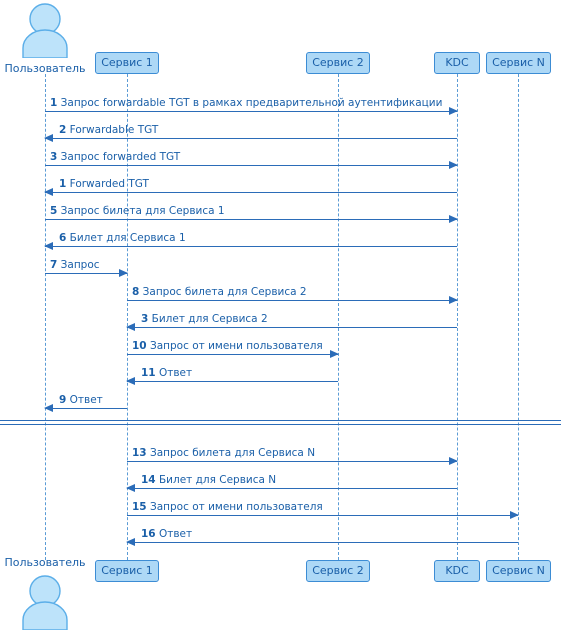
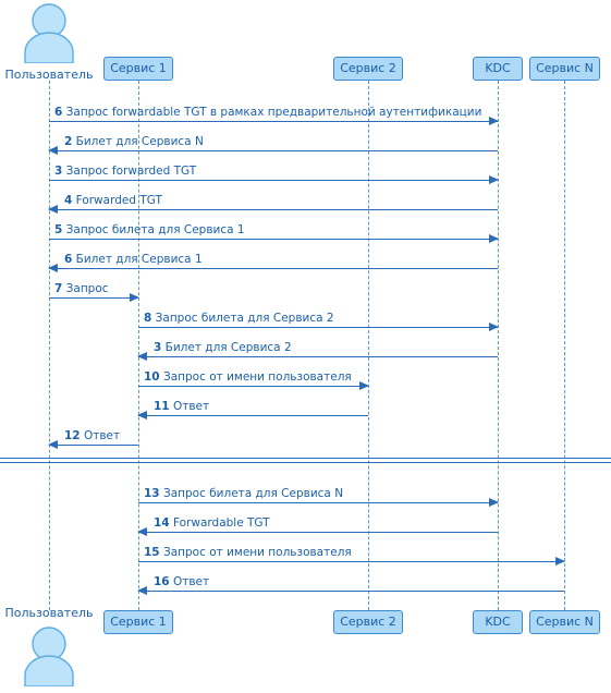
  Сервис 1
  Сервис 2
  KDC
  Сервис N
  Сервис 1
  Сервис 2
  KDC
  Сервис N
  Пользователь
  Пользователь
- 1 Запрос forwardable TGT в рамках предварительной аутентификации
+ 6 Запрос forwardable TGT в рамках предварительной аутентификации
- 2 Forwardable TGT
+ 2 Билет для Сервиса N
  3 Запрос forwarded TGT
- 1 Forwarded TGT
+ 4 Forwarded TGT
  5 Запрос билета для Сервиса 1
  6 Билет для Сервиса 1
  7 Запрос
  8 Запрос билета для Сервиса 2
  3 Билет для Сервиса 2
  10 Запрос от имени пользователя
  11 Ответ
- 9 Ответ
+ 12 Ответ
  13 Запрос билета для Сервиса N
- 14 Билет для Сервиса N
+ 14 Forwardable TGT
  15 Запрос от имени пользователя
  16 Ответ
